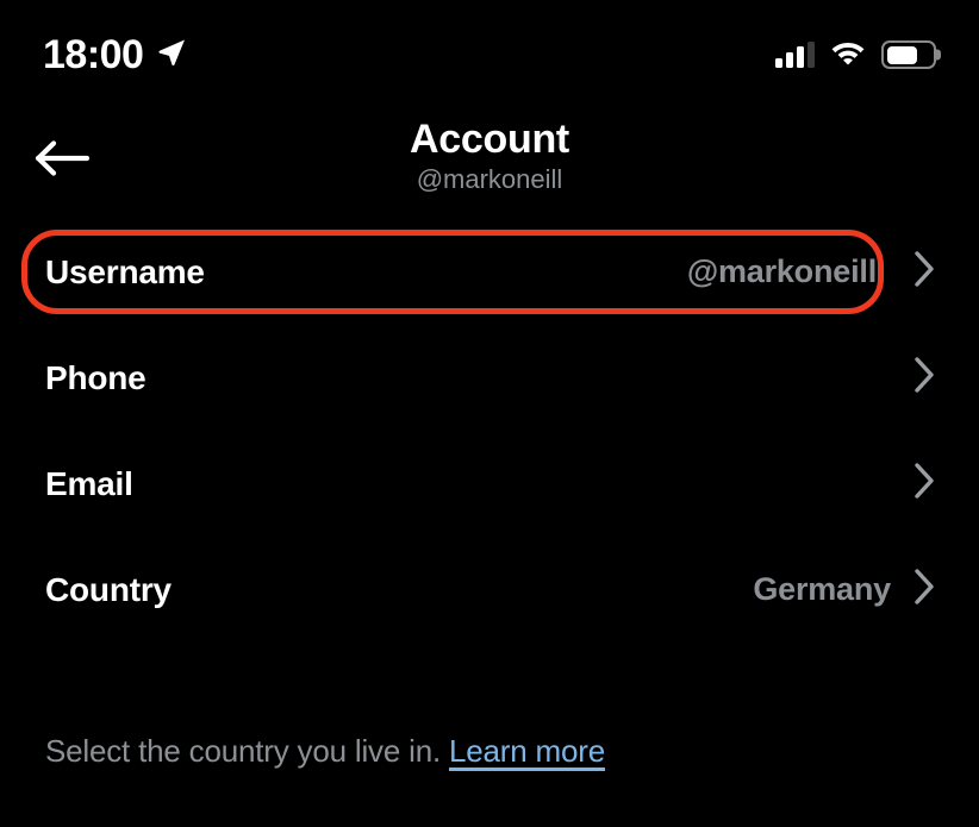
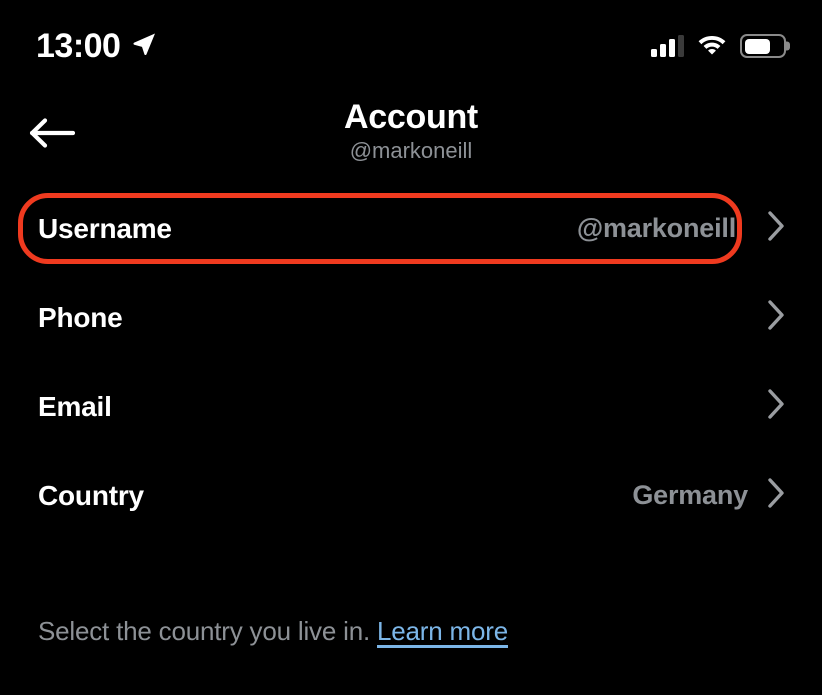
- 18:00
+ 13:00
  Account
  @markoneill
  Username
  @markoneill
  Phone
  Email
  Country
  Germany
  Select the country you live in. Learn more
